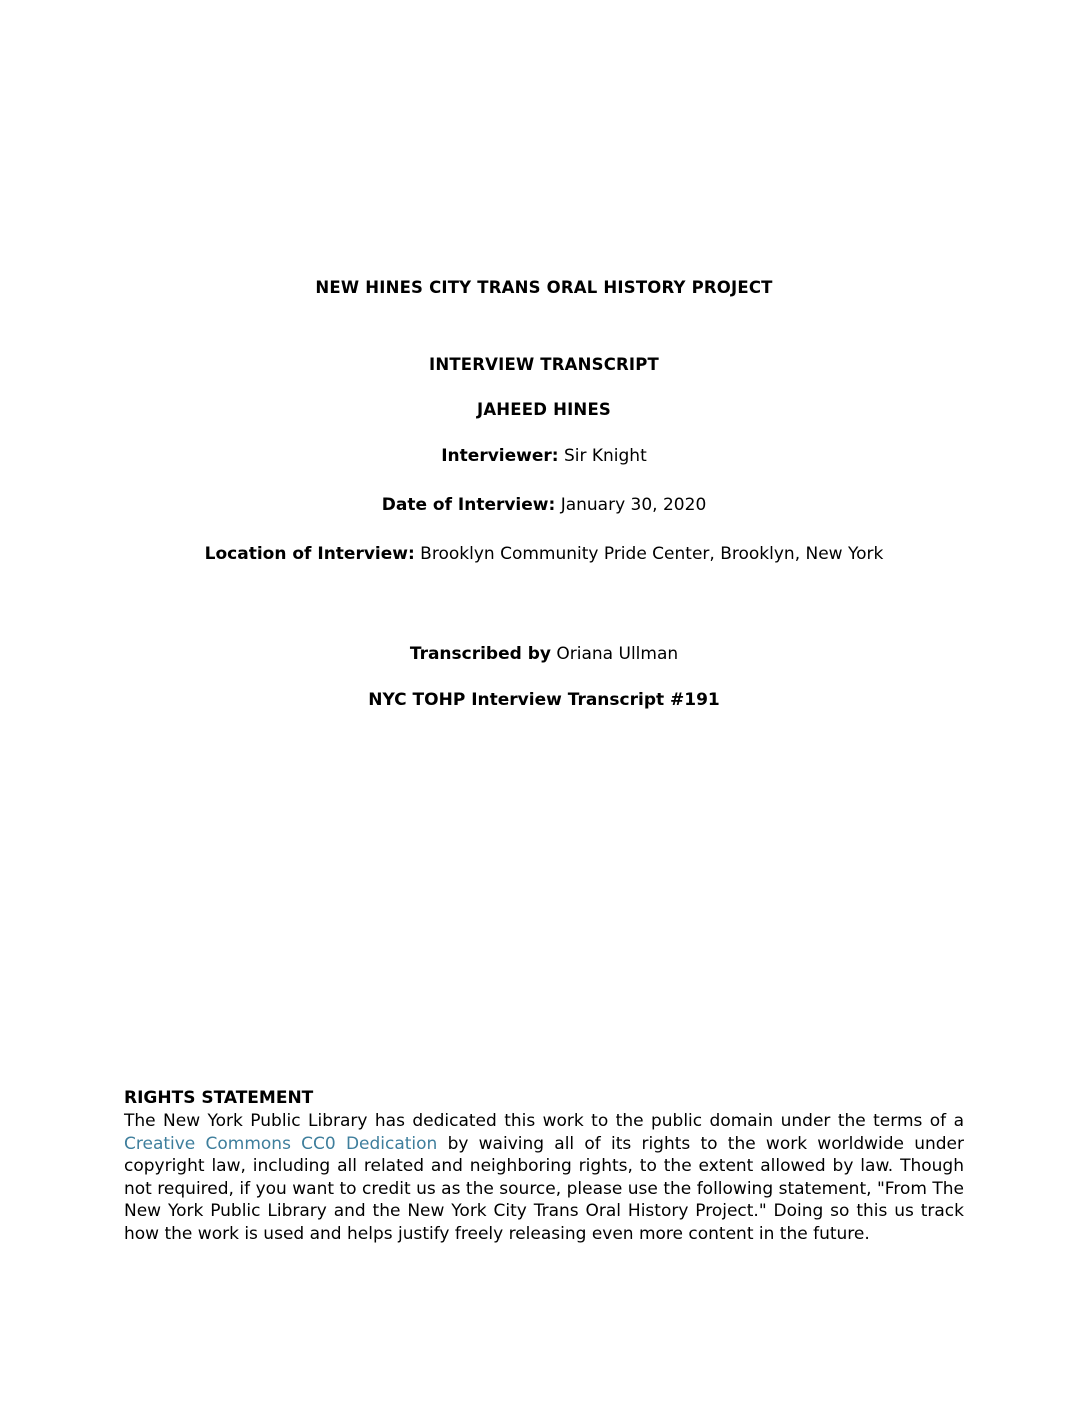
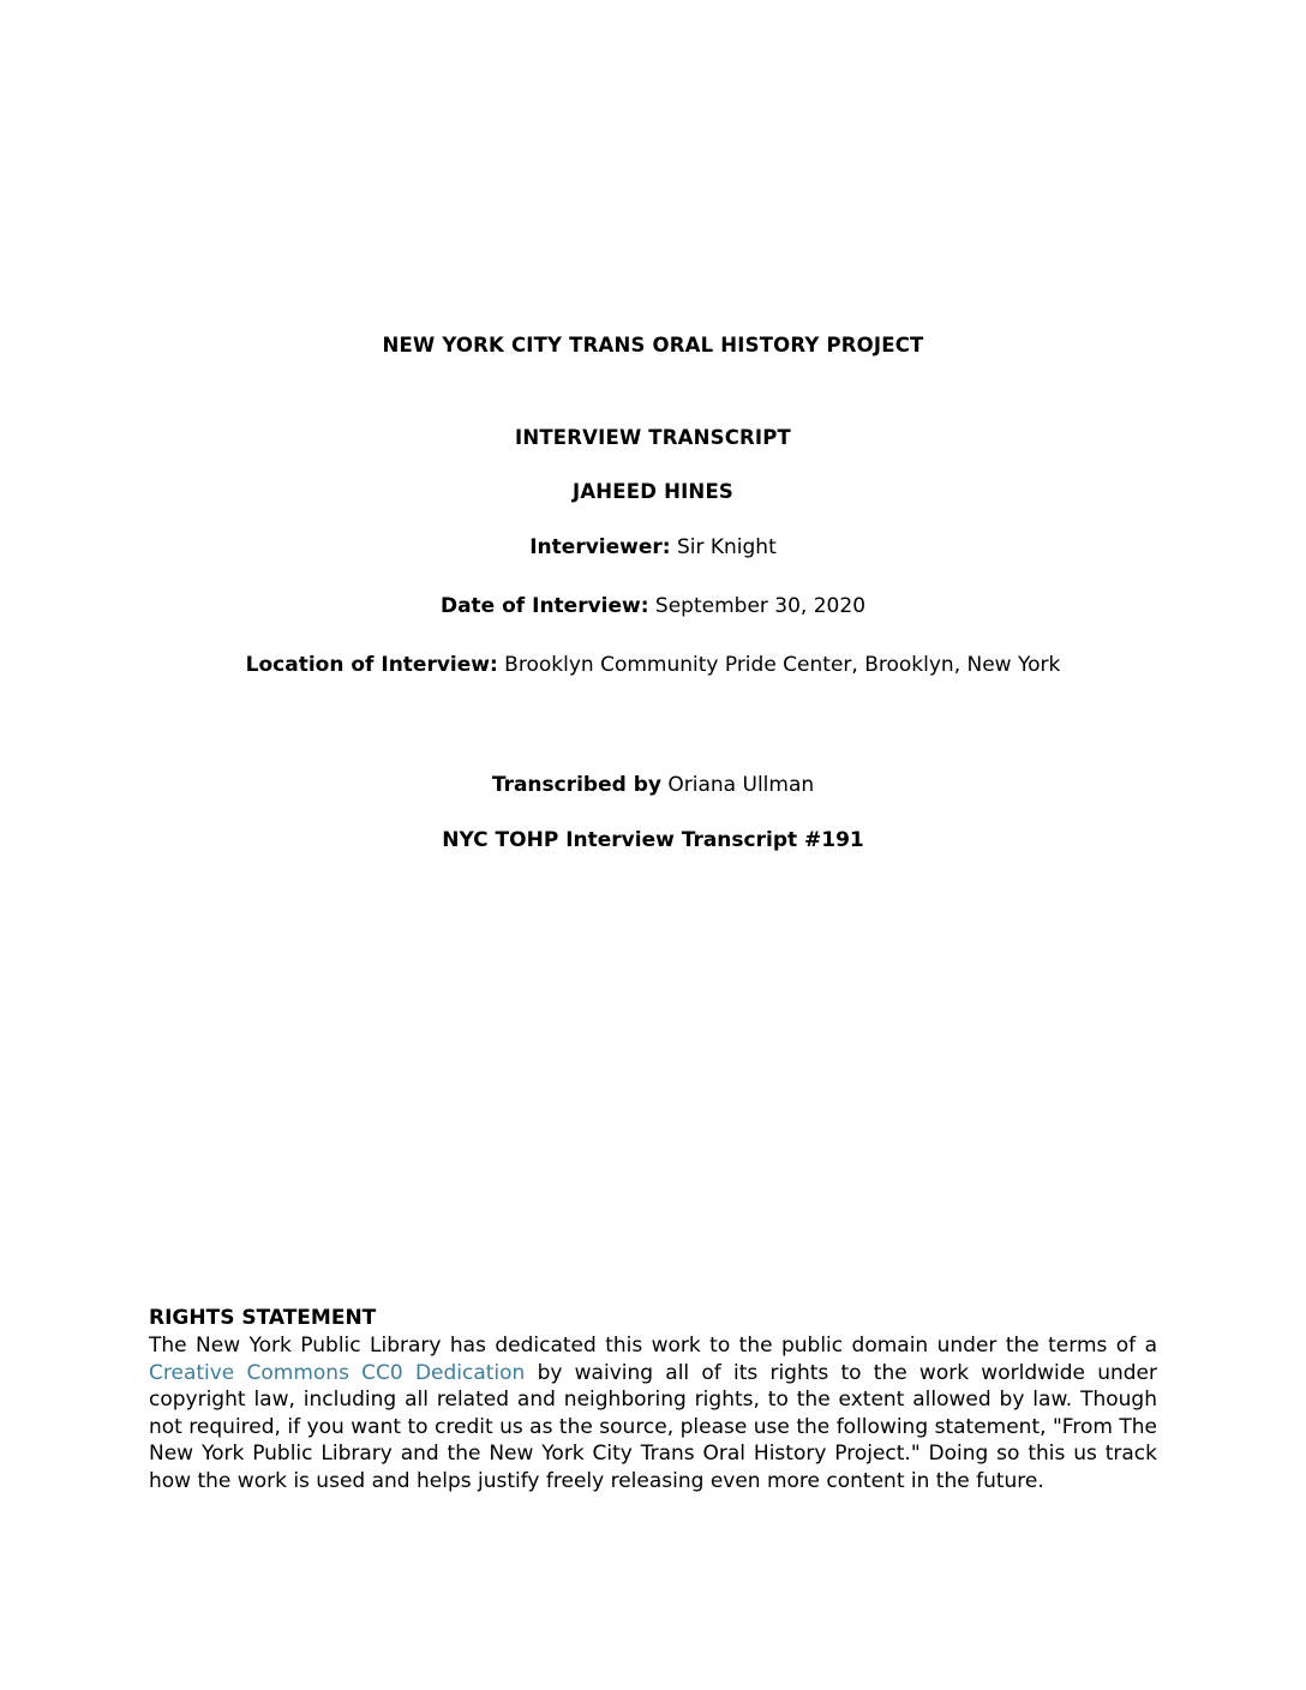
- NEW HINES CITY TRANS ORAL HISTORY PROJECT
+ NEW YORK CITY TRANS ORAL HISTORY PROJECT
  INTERVIEW TRANSCRIPT
  JAHEED HINES
  Interviewer: Sir Knight
- Date of Interview: January 30, 2020
+ Date of Interview: September 30, 2020
  Location of Interview: Brooklyn Community Pride Center, Brooklyn, New York
  Transcribed by Oriana Ullman
  NYC TOHP Interview Transcript #191
  RIGHTS STATEMENT
  The New York Public Library has dedicated this work to the public domain under the terms of a Creative Commons CC0 Dedication by waiving all of its rights to the work worldwide under copyright law, including all related and neighboring rights, to the extent allowed by law. Though not required, if you want to credit us as the source, please use the following statement, "From The New York Public Library and the New York City Trans Oral History Project." Doing so this us track how the work is used and helps justify freely releasing even more content in the future.
